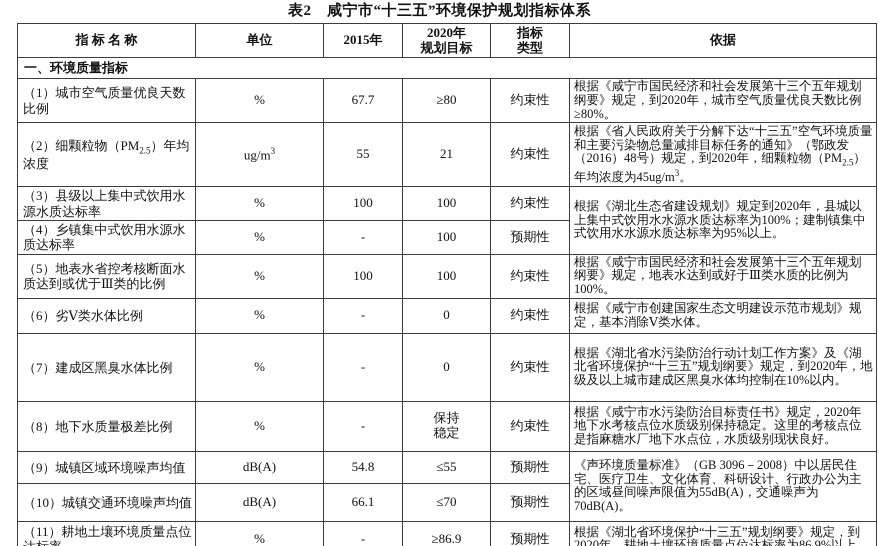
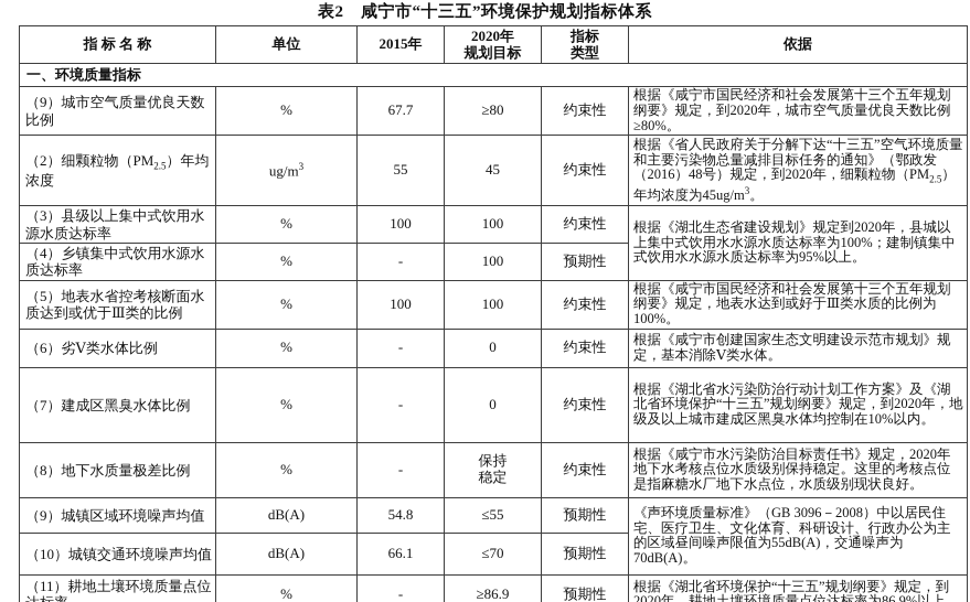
  表2 咸宁市“十三五”环境保护规划指标体系
  指 标 名 称	单位	2015年	2020年规划目标	指标类型	依据
  一、环境质量指标
- （1）城市空气质量优良天数比例	%	67.7	≥80	约束性	根据《咸宁市国民经济和社会发展第十三个五年规划纲要》规定，到2020年，城市空气质量优良天数比例≥80%。
+ （9）城市空气质量优良天数比例	%	67.7	≥80	约束性	根据《咸宁市国民经济和社会发展第十三个五年规划纲要》规定，到2020年，城市空气质量优良天数比例≥80%。
- （2）细颗粒物（PM2.5）年均浓度	ug/m3	55	21	约束性	根据《省人民政府关于分解下达“十三五”空气环境质量和主要污染物总量减排目标任务的通知》（鄂政发（2016）48号）规定，到2020年，细颗粒物（PM2.5）年均浓度为45ug/m3。
+ （2）细颗粒物（PM2.5）年均浓度	ug/m3	55	45	约束性	根据《省人民政府关于分解下达“十三五”空气环境质量和主要污染物总量减排目标任务的通知》（鄂政发（2016）48号）规定，到2020年，细颗粒物（PM2.5）年均浓度为45ug/m3。
  （3）县级以上集中式饮用水源水质达标率	%	100	100	约束性	根据《湖北生态省建设规划》规定到2020年，县城以上集中式饮用水水源水质达标率为100%；建制镇集中式饮用水水源水质达标率为95%以上。
  （4）乡镇集中式饮用水源水质达标率	%	-	100	预期性
  （5）地表水省控考核断面水质达到或优于Ⅲ类的比例	%	100	100	约束性	根据《咸宁市国民经济和社会发展第十三个五年规划纲要》规定，地表水达到或好于Ⅲ类水质的比例为100%。
  （6）劣Ⅴ类水体比例	%	-	0	约束性	根据《咸宁市创建国家生态文明建设示范市规划》规定，基本消除Ⅴ类水体。
  （7）建成区黑臭水体比例	%	-	0	约束性	根据《湖北省水污染防治行动计划工作方案》及《湖北省环境保护“十三五”规划纲要》规定，到2020年，地级及以上城市建成区黑臭水体均控制在10%以内。
  （8）地下水质量极差比例	%	-	保持稳定	约束性	根据《咸宁市水污染防治目标责任书》规定，2020年地下水考核点位水质级别保持稳定。这里的考核点位是指麻糖水厂地下水点位，水质级别现状良好。
  （9）城镇区域环境噪声均值	dB(A)	54.8	≤55	预期性	《声环境质量标准》（GB 3096－2008）中以居民住宅、医疗卫生、文化体育、科研设计、行政办公为主的区域昼间噪声限值为55dB(A)，交通噪声为70dB(A)。
  （10）城镇交通环境噪声均值	dB(A)	66.1	≤70	预期性
  （11）耕地土壤环境质量点位	%	-	≥86.9	预期性	根据《湖北省环境保护“十三五”规划纲要》规定，到2020年，耕地土壤环境质量点位达标率为86.9%以上。
